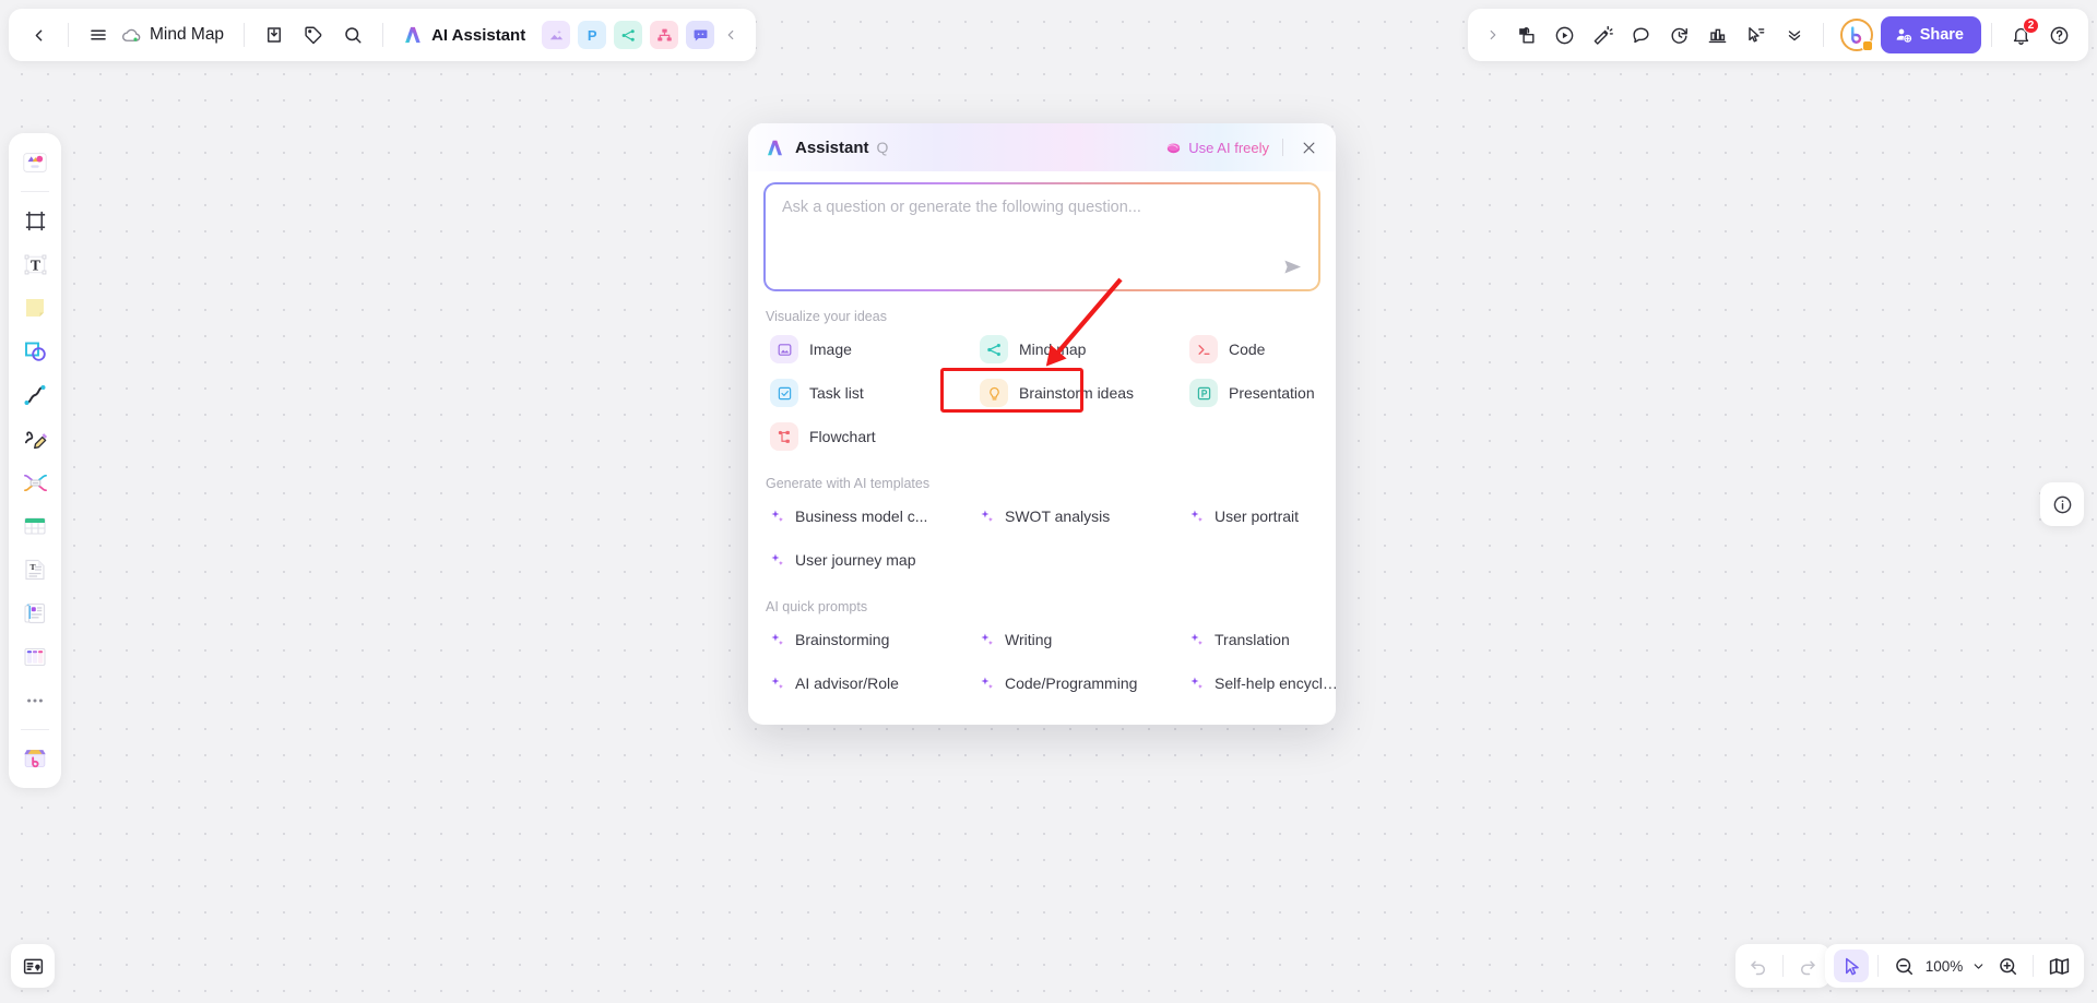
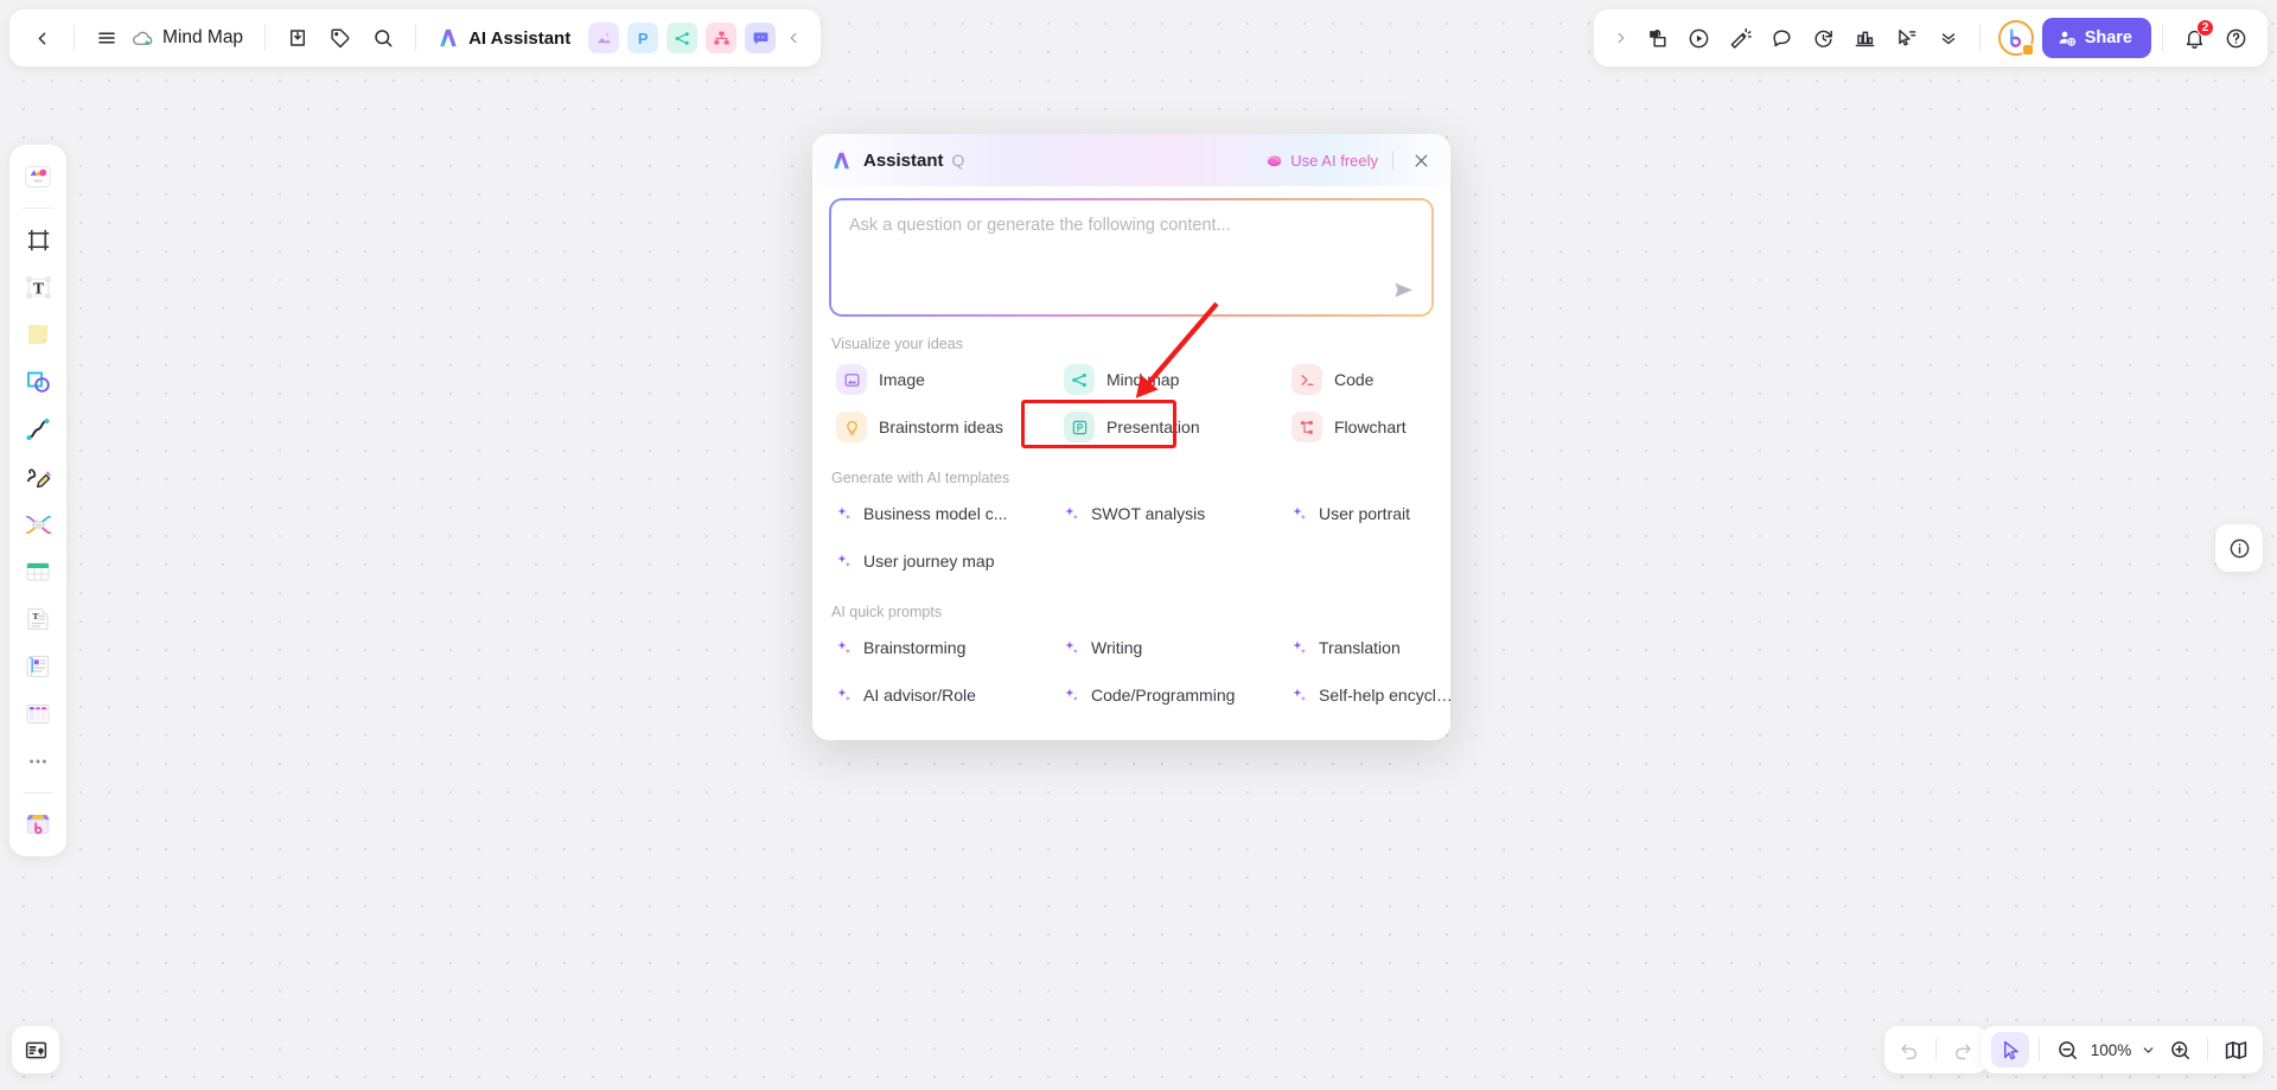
  Mind Map
  AI Assistant
  P
  Share
  2
  T
  T
  100%
  Assistant
  Q
  Use AI freely
- Ask a question or generate the following question...
+ Ask a question or generate the following content...
  Visualize your ideas
  Image
  Mindap
  Code
- Task list
  Brainstorm ideas
  Presentation
  Flowchart
  Generate with AI templates
  Business model c...
  SWOT analysis
  User portrait
  User journey map
  AI quick prompts
  Brainstorming
  Writing
  Translation
  AI advisor/Role
  Code/Programming
  Self-help encyclo.
